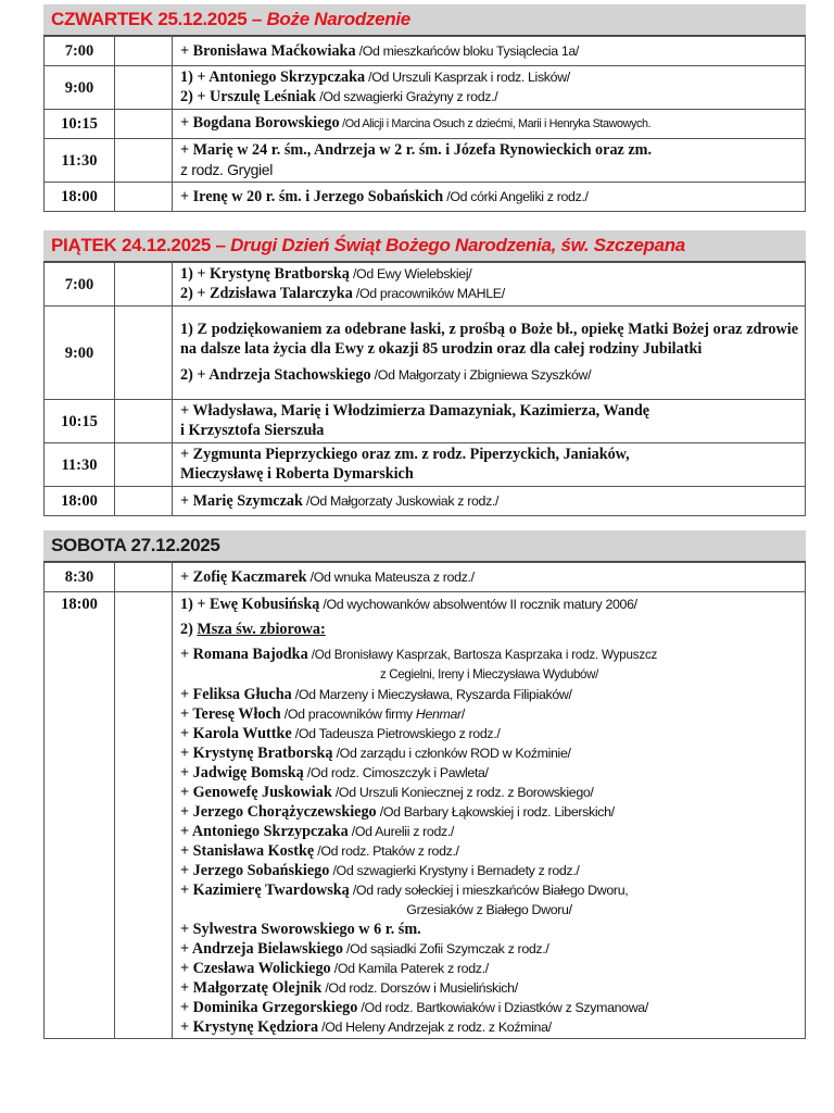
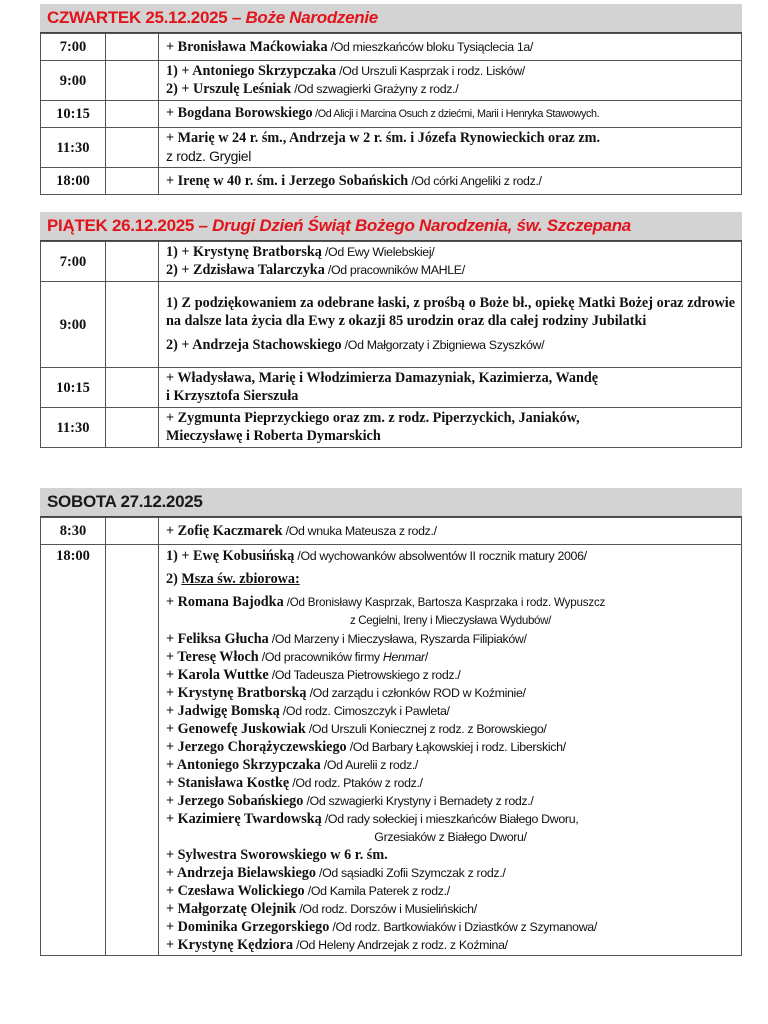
  CZWARTEK 25.12.2025 – Boże Narodzenie
  7:00		+ Bronisława Maćkowiaka /Od mieszkańców bloku Tysiąclecia 1a/
  9:00		1) + Antoniego Skrzypczaka /Od Urszuli Kasprzak i rodz. Lisków/ 2) + Urszulę Leśniak /Od szwagierki Grażyny z rodz./
  10:15		+ Bogdana Borowskiego /Od Alicji i Marcina Osuch z dziećmi, Marii i Henryka Stawowych.
  11:30		+ Marię w 24 r. śm., Andrzeja w 2 r. śm. i Józefa Rynowieckich oraz zm. z rodz. Grygiel
- 18:00		+ Irenę w 20 r. śm. i Jerzego Sobańskich /Od córki Angeliki z rodz./
+ 18:00		+ Irenę w 40 r. śm. i Jerzego Sobańskich /Od córki Angeliki z rodz./
- PIĄTEK 24.12.2025 – Drugi Dzień Świąt Bożego Narodzenia, św. Szczepana
+ PIĄTEK 26.12.2025 – Drugi Dzień Świąt Bożego Narodzenia, św. Szczepana
  7:00		1) + Krystynę Bratborską /Od Ewy Wielebskiej/ 2) + Zdzisława Talarczyka /Od pracowników MAHLE/
  9:00		1) Z podziękowaniem za odebrane łaski, z prośbą o Boże bł., opiekę Matki Bożej oraz zdrowie na dalsze lata życia dla Ewy z okazji 85 urodzin oraz dla całej rodziny Jubilatki 2) + Andrzeja Stachowskiego /Od Małgorzaty i Zbigniewa Szyszków/
  10:15		+ Władysława, Marię i Włodzimierza Damazyniak, Kazimierza, Wandę i Krzysztofa Sierszuła
  11:30		+ Zygmunta Pieprzyckiego oraz zm. z rodz. Piperzyckich, Janiaków, Mieczysławę i Roberta Dymarskich
- 18:00		+ Marię Szymczak /Od Małgorzaty Juskowiak z rodz./
  SOBOTA 27.12.2025
  8:30		+ Zofię Kaczmarek /Od wnuka Mateusza z rodz./
  18:00		1) + Ewę Kobusińską /Od wychowanków absolwentów II rocznik matury 2006/ 2) Msza św. zbiorowa: + Romana Bajodka /Od Bronisławy Kasprzak, Bartosza Kasprzaka i rodz. Wypuszczz Cegielni, Ireny i Mieczysława Wydubów/+ Feliksa Głucha /Od Marzeny i Mieczysława, Ryszarda Filipiaków/+ Teresę Włoch /Od pracowników firmy Henmar/+ Karola Wuttke /Od Tadeusza Pietrowskiego z rodz./+ Krystynę Bratborską /Od zarządu i członków ROD w Koźminie/+ Jadwigę Bomską /Od rodz. Cimoszczyk i Pawleta/+ Genowefę Juskowiak /Od Urszuli Koniecznej z rodz. z Borowskiego/+ Jerzego Chorążyczewskiego /Od Barbary Łąkowskiej i rodz. Liberskich/+ Antoniego Skrzypczaka /Od Aurelii z rodz./+ Stanisława Kostkę /Od rodz. Ptaków z rodz./+ Jerzego Sobańskiego /Od szwagierki Krystyny i Bernadety z rodz./+ Kazimierę Twardowską /Od rady sołeckiej i mieszkańców Białego Dworu,Grzesiaków z Białego Dworu/+ Sylwestra Sworowskiego w 6 r. śm.+ Andrzeja Bielawskiego /Od sąsiadki Zofii Szymczak z rodz./+ Czesława Wolickiego /Od Kamila Paterek z rodz./+ Małgorzatę Olejnik /Od rodz. Dorszów i Musielińskich/+ Dominika Grzegorskiego /Od rodz. Bartkowiaków i Dziastków z Szymanowa/+ Krystynę Kędziora /Od Heleny Andrzejak z rodz. z Koźmina/
